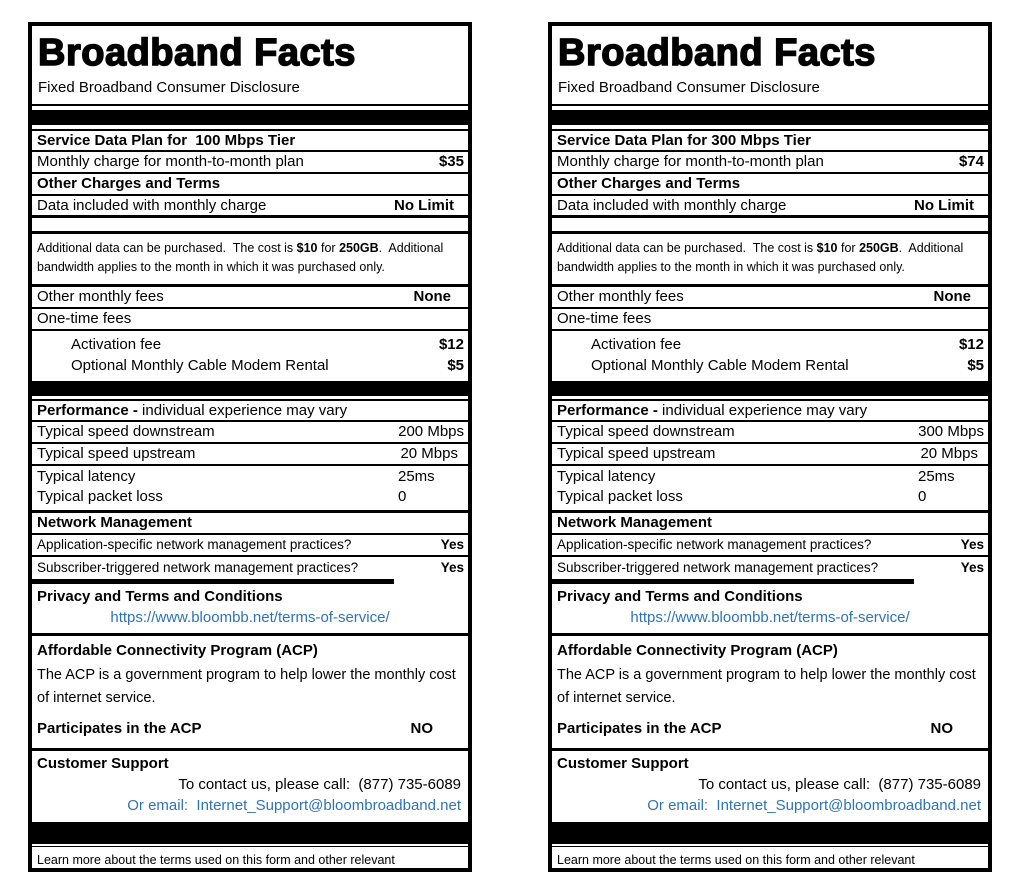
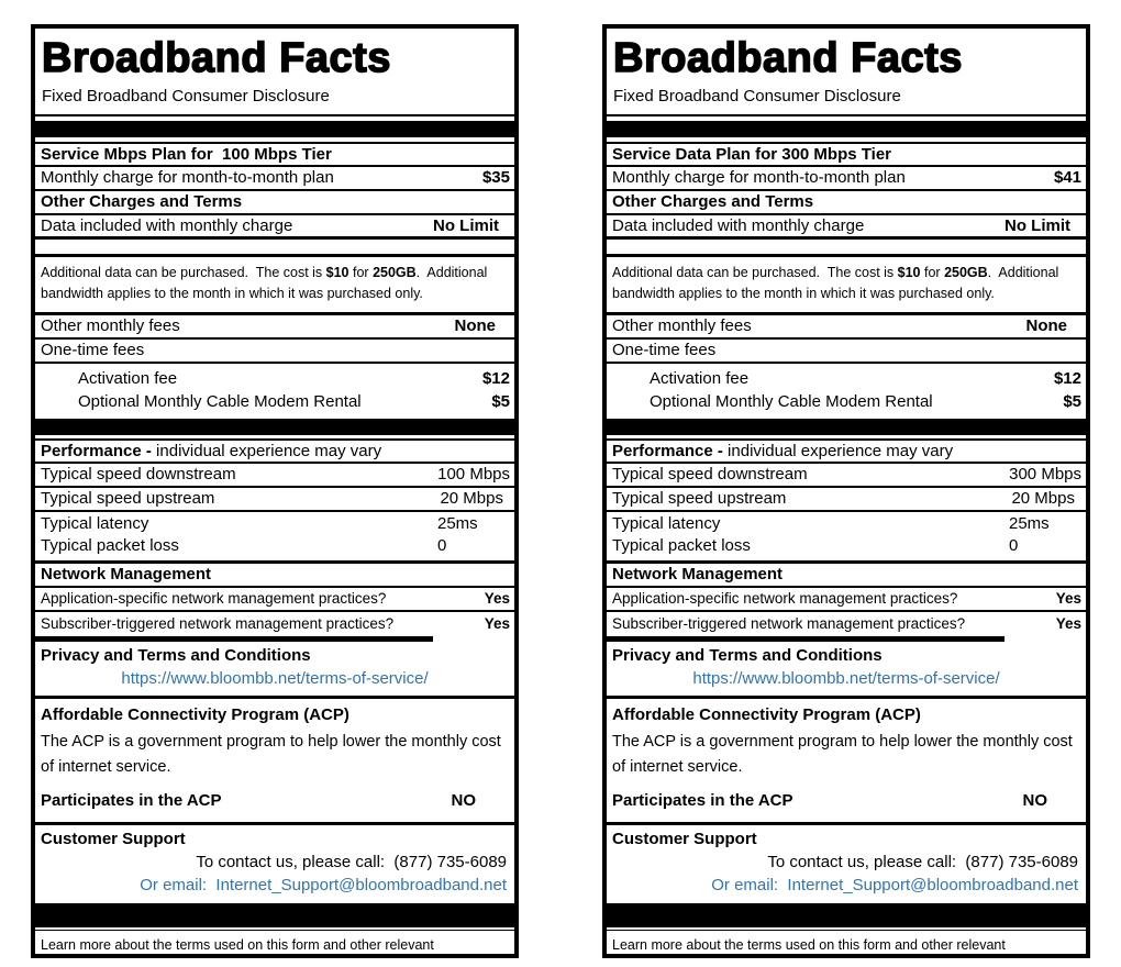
  Broadband Facts
  Fixed Broadband Consumer Disclosure
- Service Data Plan for 100 Mbps Tier
+ Service Mbps Plan for 100 Mbps Tier
  Monthly charge for month-to-month plan
  $35
  Other Charges and Terms
  Data included with monthly charge
  No Limit
  Additional data can be purchased. The cost is $10 for 250GB. Additional bandwidth applies to the month in which it was purchased only.
  Other monthly fees
  None
  One-time fees
  Activation fee
  $12
  Optional Monthly Cable Modem Rental
  $5
  Performance - individual experience may vary
  Typical speed downstream
- 200 Mbps
+ 100 Mbps
  Typical speed upstream
  20 Mbps
  Typical latency
  25ms
  Typical packet loss
  0
  Network Management
  Application-specific network management practices?
  Yes
  Subscriber-triggered network management practices?
  Yes
  Privacy and Terms and Conditions
  https://www.bloombb.net/terms-of-service/
  Affordable Connectivity Program (ACP)
  The ACP is a government program to help lower the monthly cost of internet service.
  Participates in the ACP
  NO
  Customer Support
  To contact us, please call: (877) 735-6089
  Or email: Internet_Support@bloombroadband.net
  Broadband Facts
  Fixed Broadband Consumer Disclosure
  Service Data Plan for 300 Mbps Tier
  Monthly charge for month-to-month plan
- $74
+ $41
  Other Charges and Terms
  Data included with monthly charge
  No Limit
  Additional data can be purchased. The cost is $10 for 250GB. Additional bandwidth applies to the month in which it was purchased only.
  Other monthly fees
  None
  One-time fees
  Activation fee
  $12
  Optional Monthly Cable Modem Rental
  $5
  Performance - individual experience may vary
  Typical speed downstream
  300 Mbps
  Typical speed upstream
  20 Mbps
  Typical latency
  25ms
  Typical packet loss
  0
  Network Management
  Application-specific network management practices?
  Yes
  Subscriber-triggered network management practices?
  Yes
  Privacy and Terms and Conditions
  https://www.bloombb.net/terms-of-service/
  Affordable Connectivity Program (ACP)
  The ACP is a government program to help lower the monthly cost of internet service.
  Participates in the ACP
  NO
  Customer Support
  To contact us, please call: (877) 735-6089
  Or email: Internet_Support@bloombroadband.net
